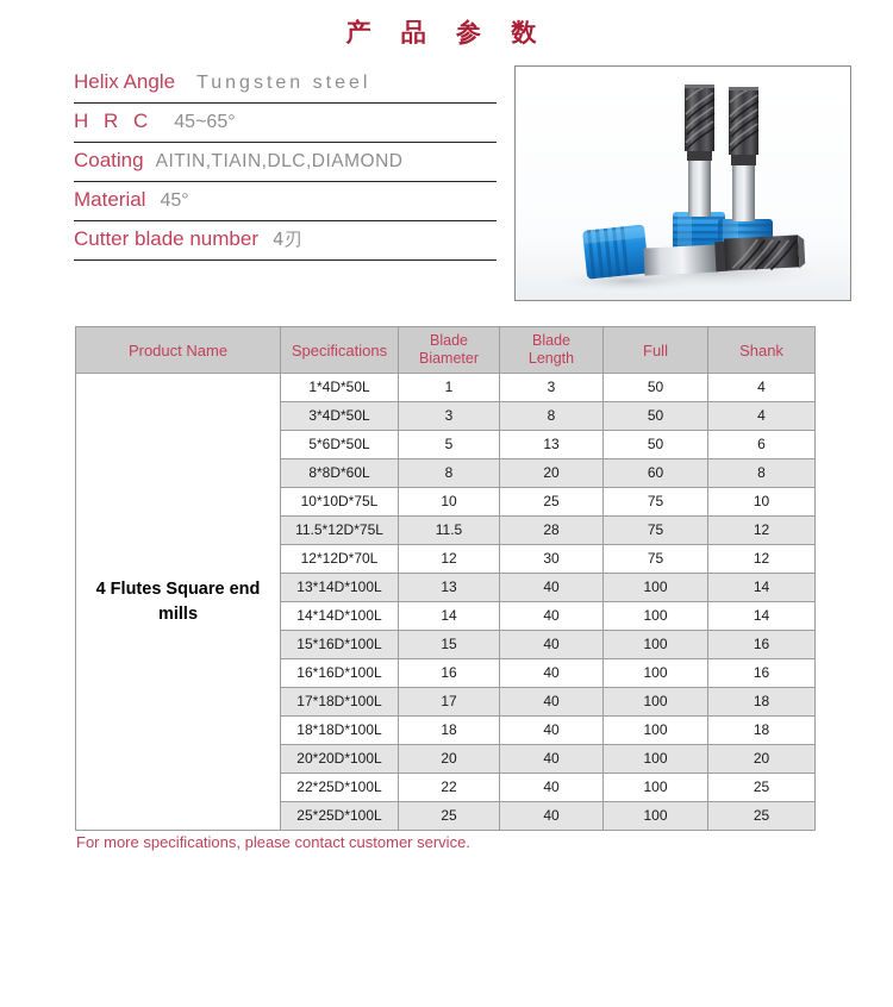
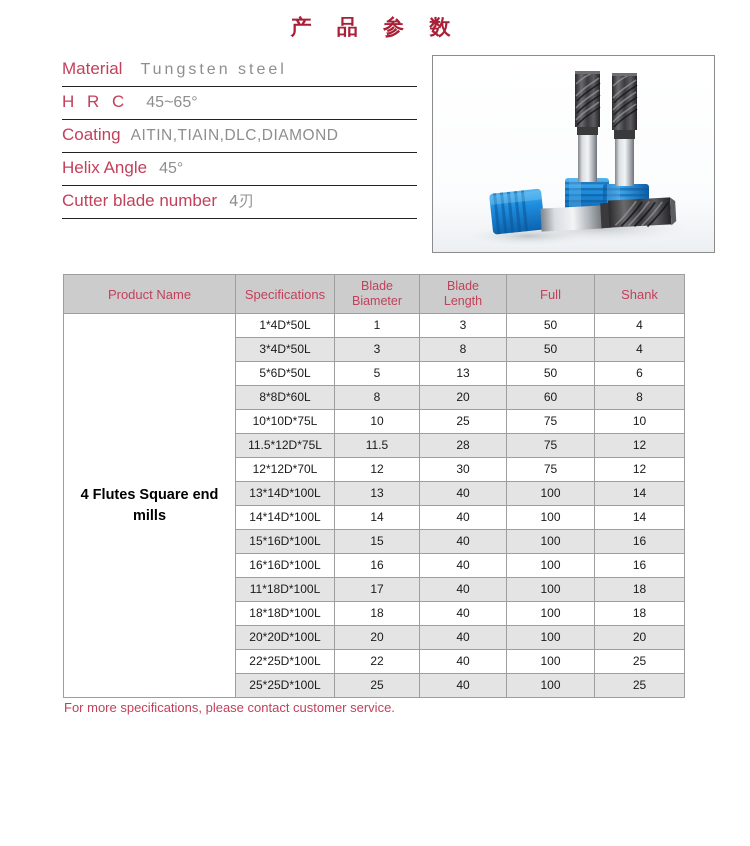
  产 品 参 数
- Helix Angle
+ Material
  Tungsten steel
  H R C
  45~65°
  Coating
  AITIN,TIAIN,DLC,DIAMOND
- Material
+ Helix Angle
  45°
  Cutter blade number
  4刃
  Product Name	Specifications	Blade Biameter	Blade Length	Full	Shank
  4 Flutes Square end mills	1*4D*50L	1	3	50	4
  3*4D*50L	3	8	50	4
  5*6D*50L	5	13	50	6
  8*8D*60L	8	20	60	8
  10*10D*75L	10	25	75	10
  11.5*12D*75L	11.5	28	75	12
  12*12D*70L	12	30	75	12
  13*14D*100L	13	40	100	14
  14*14D*100L	14	40	100	14
  15*16D*100L	15	40	100	16
  16*16D*100L	16	40	100	16
- 17*18D*100L	17	40	100	18
+ 11*18D*100L	17	40	100	18
  18*18D*100L	18	40	100	18
  20*20D*100L	20	40	100	20
  22*25D*100L	22	40	100	25
  25*25D*100L	25	40	100	25
  For more specifications, please contact customer service.
